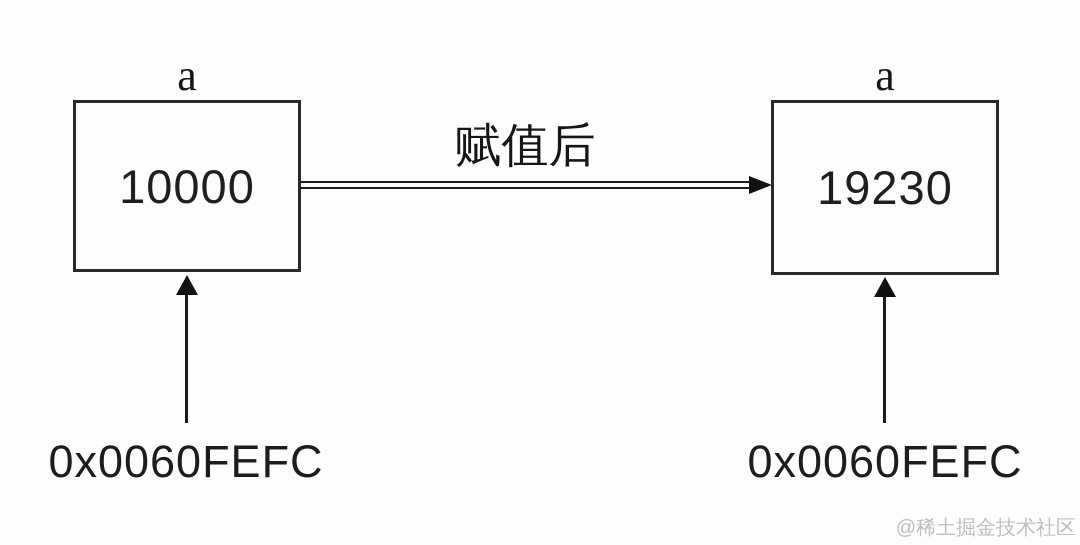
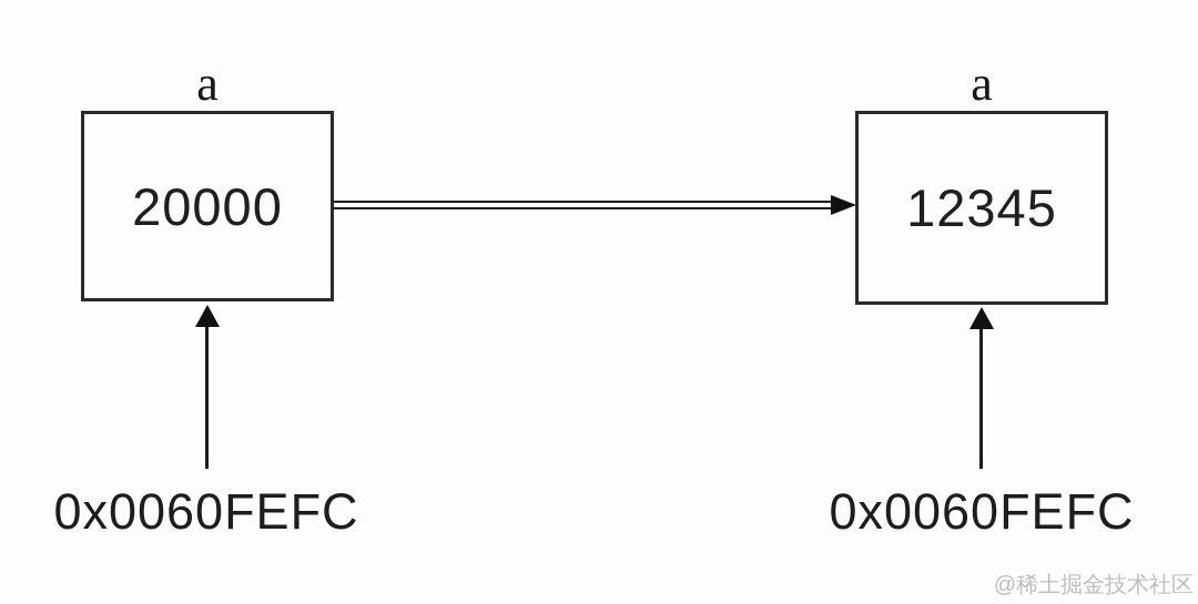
  a
  a
- 10000
+ 20000
- 19230
+ 12345
- 赋值后
  0x0060FEFC
  0x0060FEFC
  @稀土掘金技术社区
